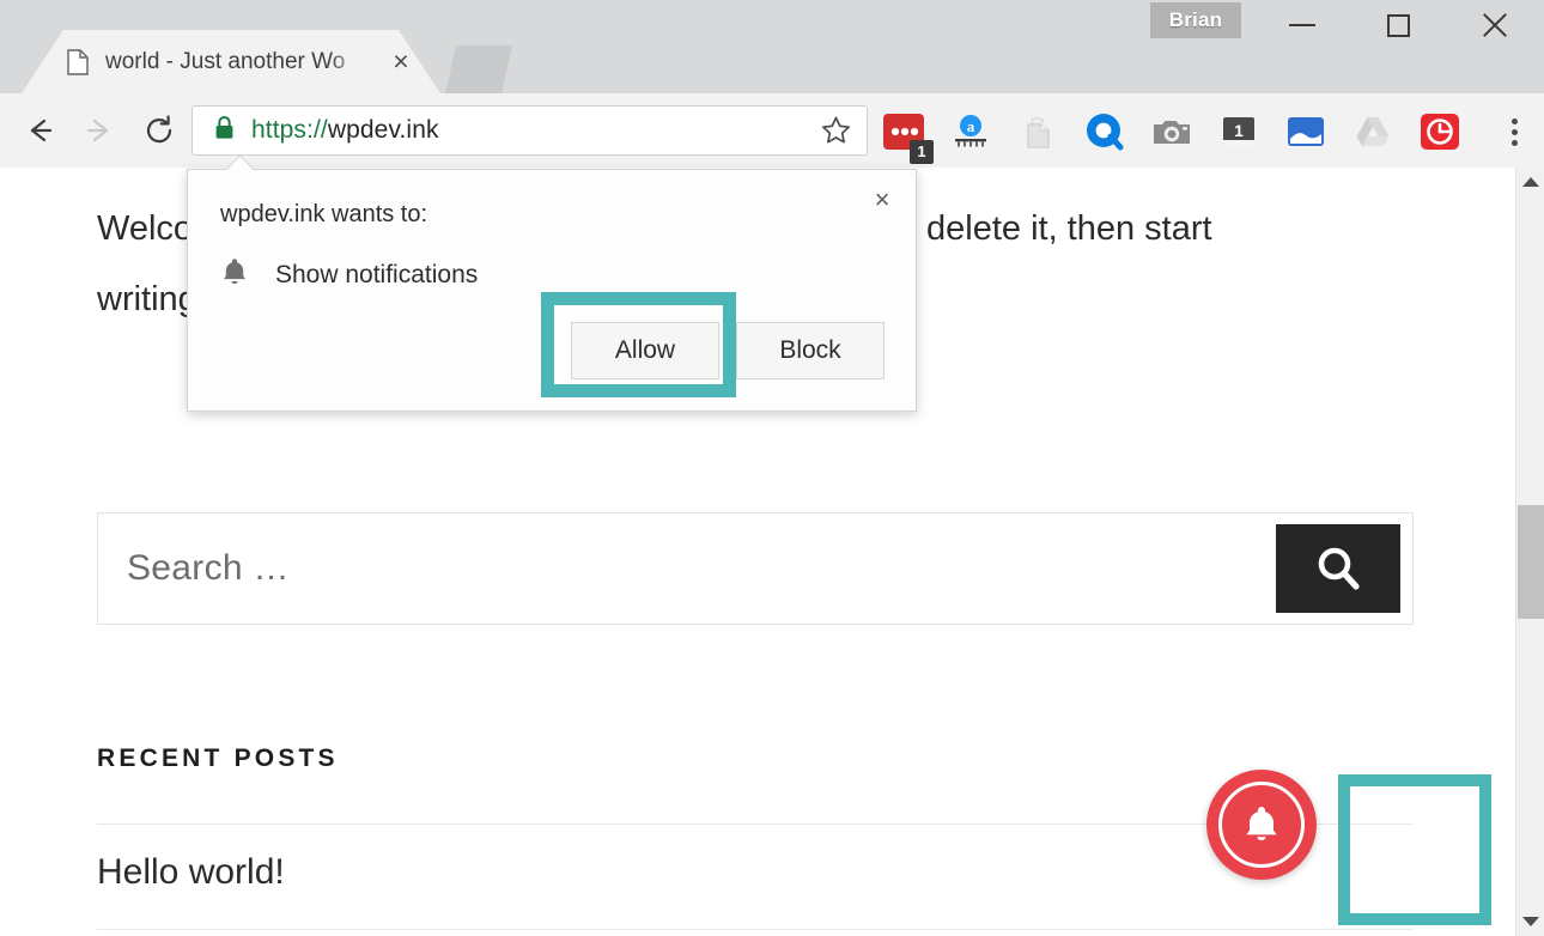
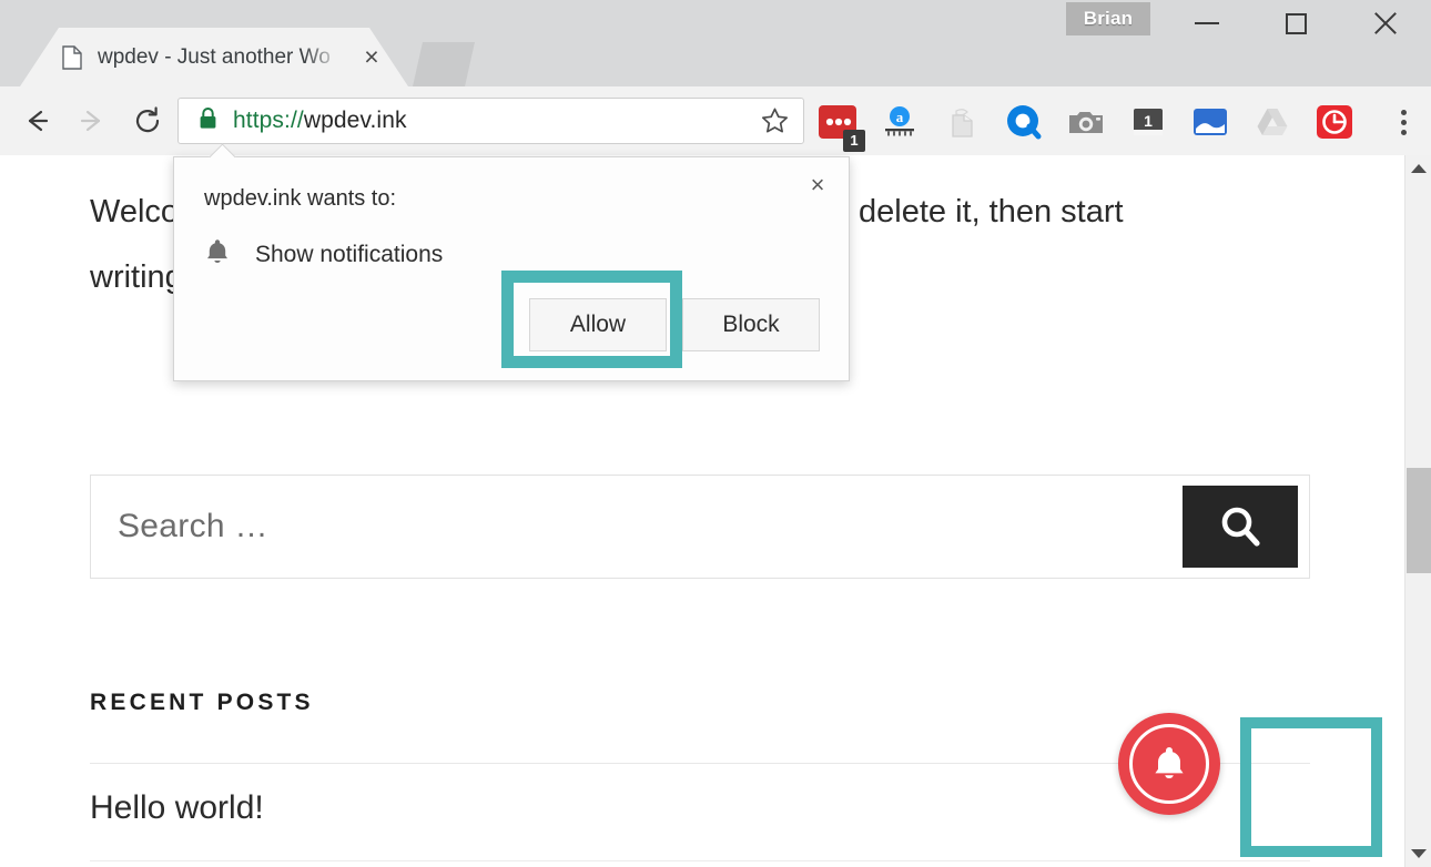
- world - Just another Wo
+ wpdev - Just another Wo
  ×
  Brian
  https://wpdev.ink
  1
  a
  1
  writin
  Search …
  RECENT POSTS
  Hello world!
  ×
  wpdev.ink wants to:
  Show notifications
  Allow
  Block
